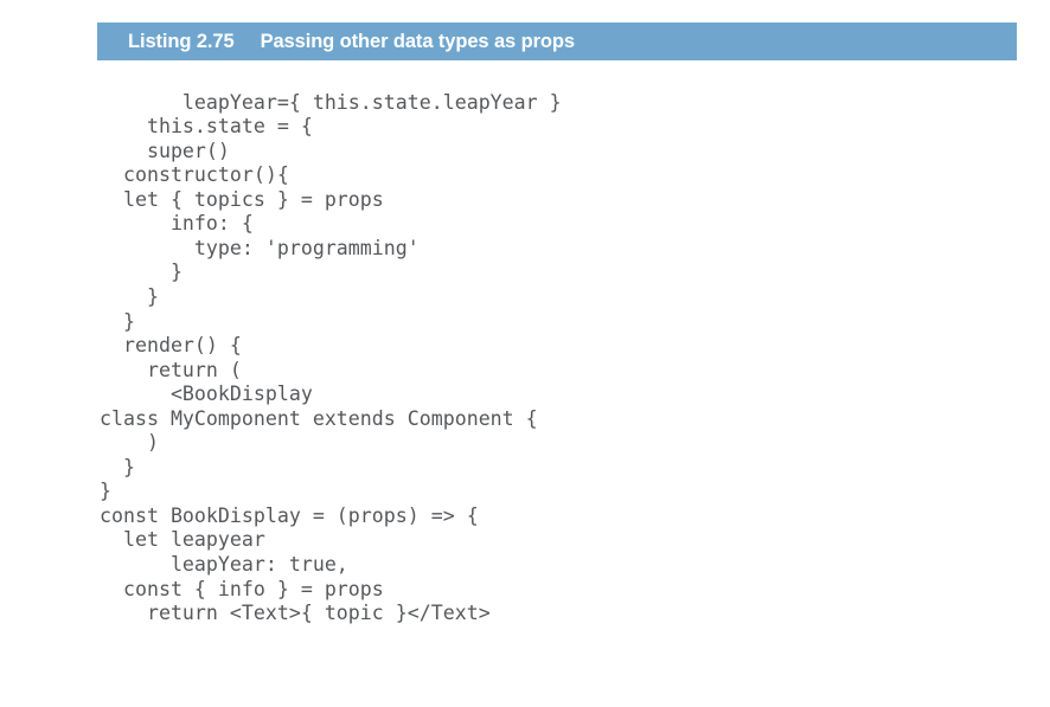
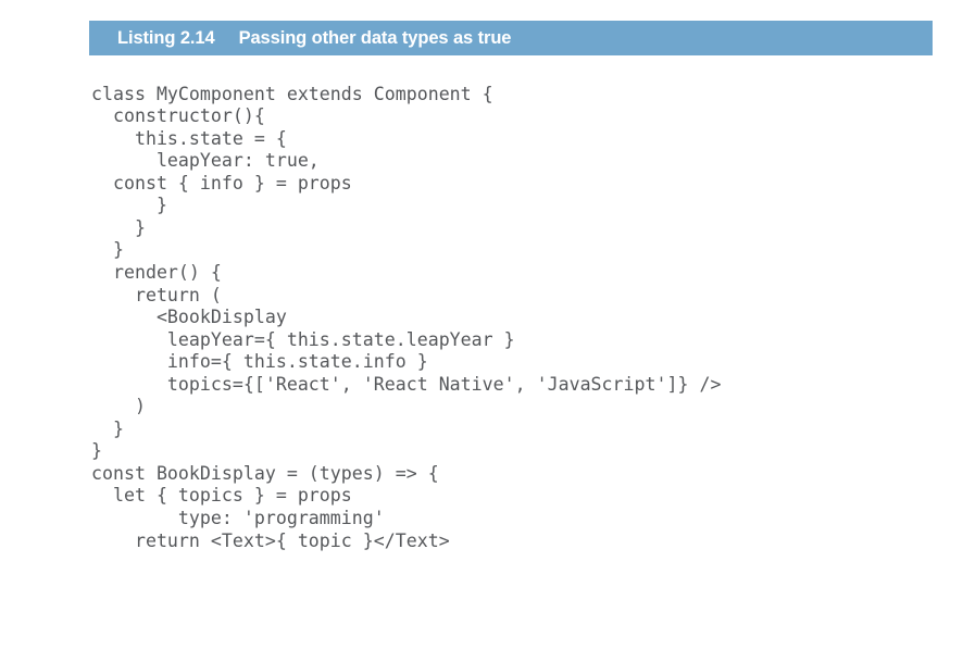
- Listing 2.75
+ Listing 2.14
- Passing other data types as props
+ Passing other data types as true
- leapYear={ this.state.leapYear }
+ class MyComponent extends Component {
- this.state = {
+ constructor(){
- super()
- constructor(){
+ this.state = {
- let { topics } = props
+ leapYear: true,
- info: {
- type: 'programming'
+ const { info } = props
  }
  }
  }
  render() {
  return (
  <BookDisplay
- class MyComponent extends Component {
+ leapYear={ this.state.leapYear }
+ info={ this.state.info }
+ topics={['React', 'React Native', 'JavaScript']} />
  )
  }
  }
- const BookDisplay = (props) => {
+ const BookDisplay = (types) => {
- let leapyear
- leapYear: true,
+ let { topics } = props
- const { info } = props
+ type: 'programming'
  return <Text>{ topic }</Text>
